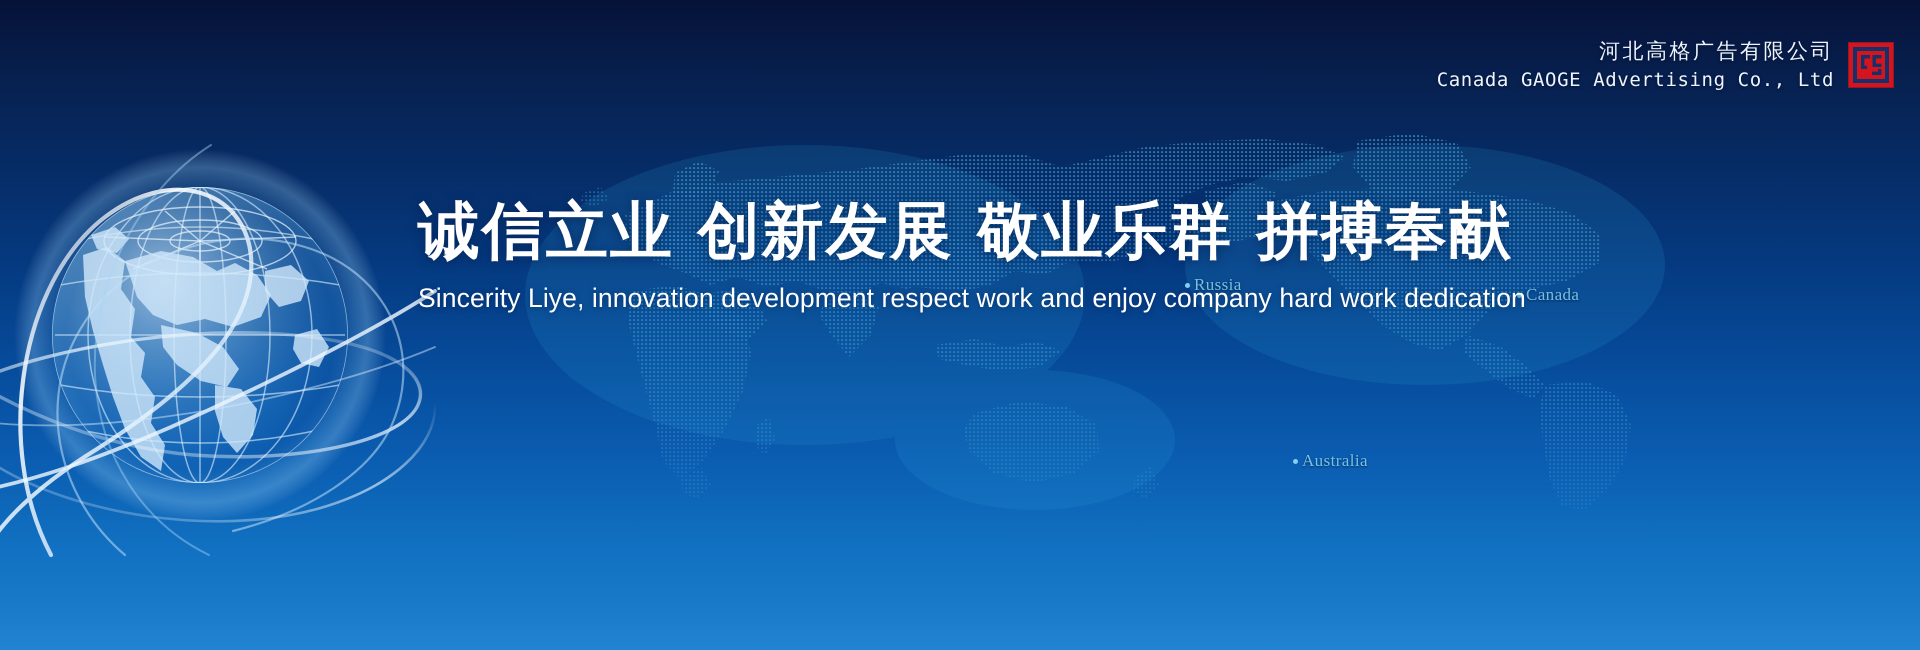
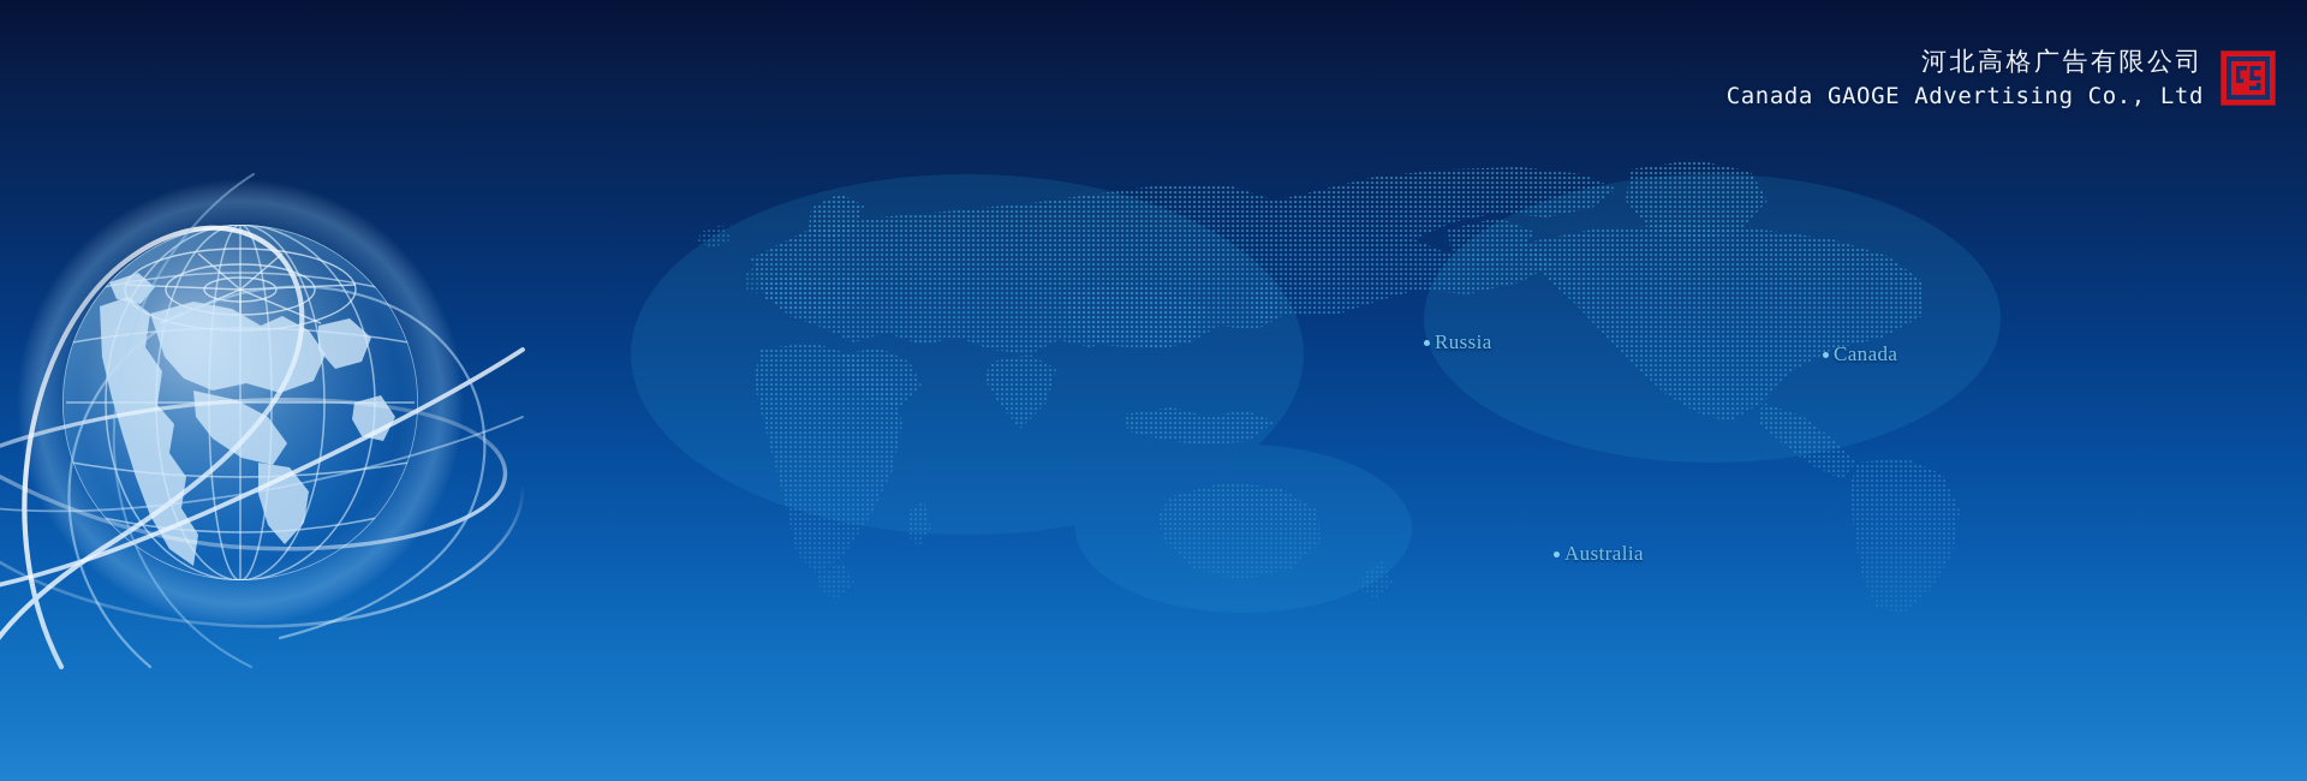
  Russia
  Canada
  Australia
- 诚信立业 创新发展 敬业乐群 拼搏奉献
- Sincerity Liye, innovation development respect work and enjoy company hard work dedication
  河北高格广告有限公司
  Canada GAOGE Advertising Co., Ltd
